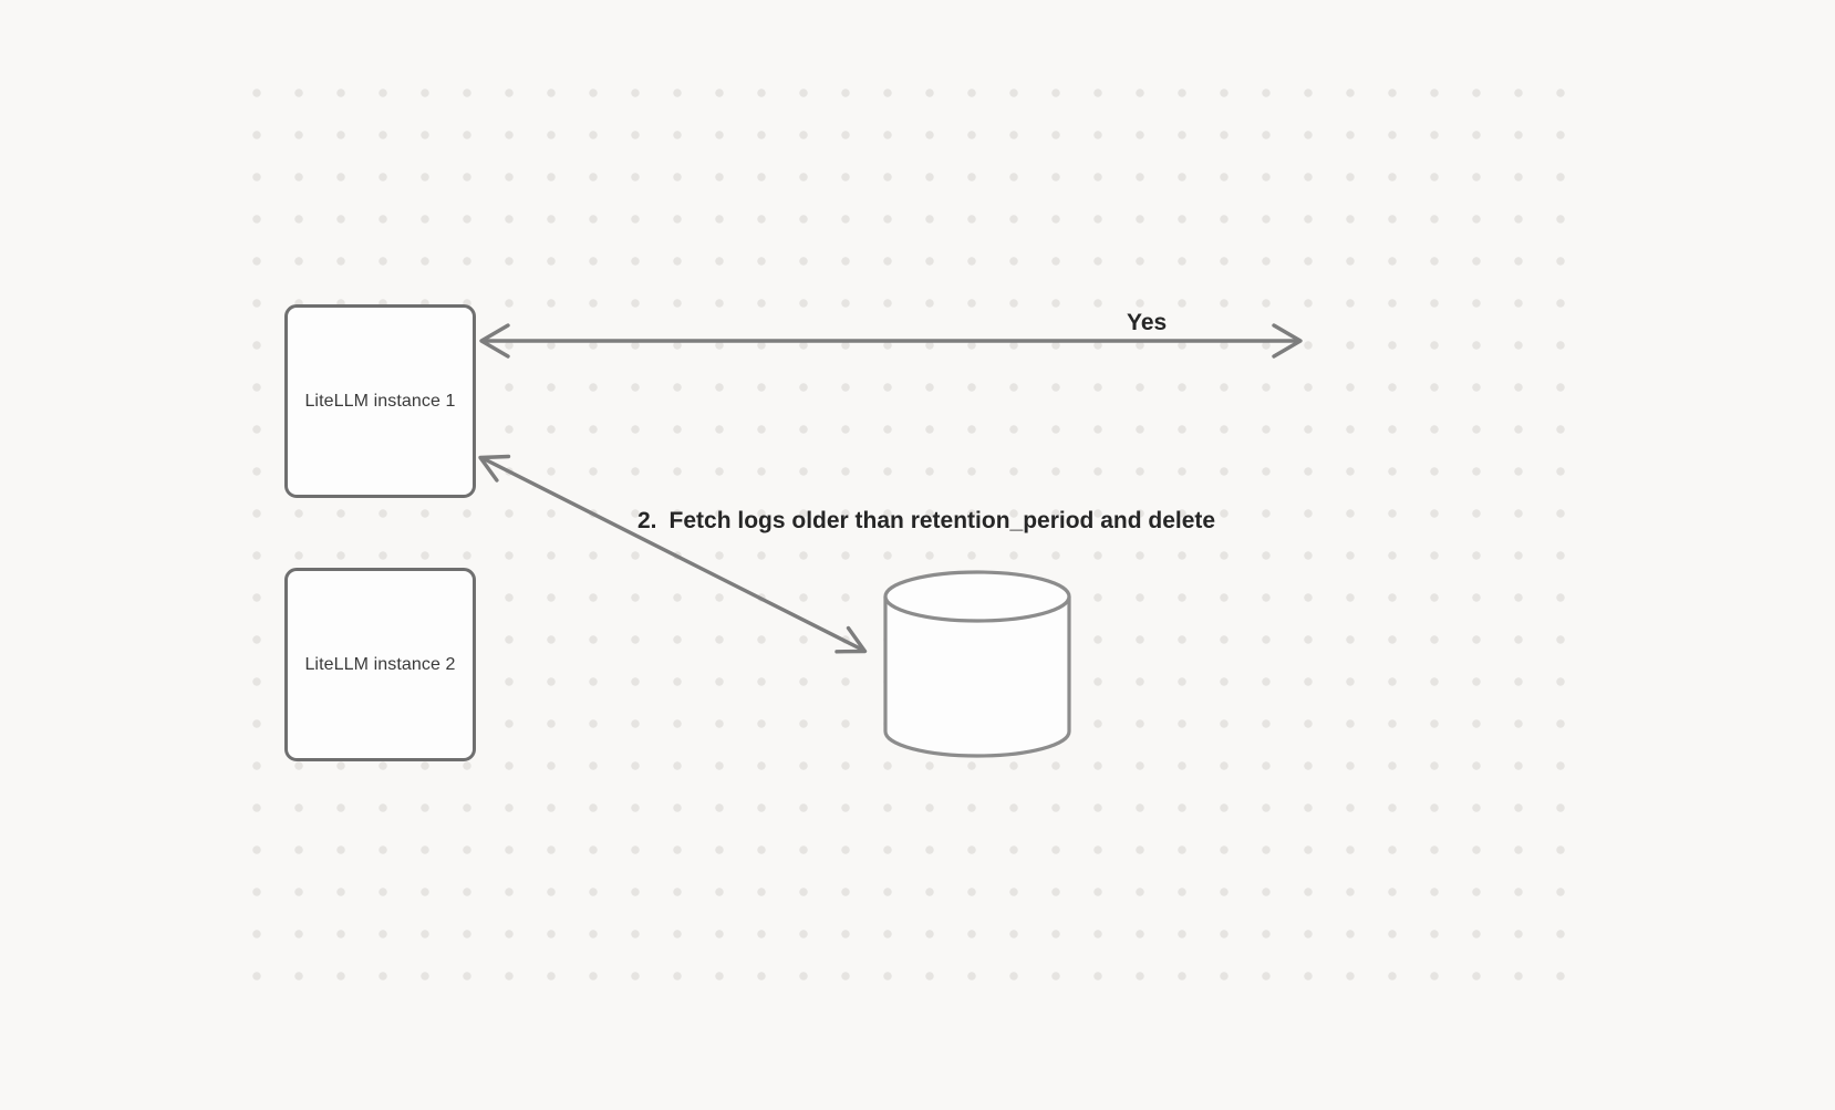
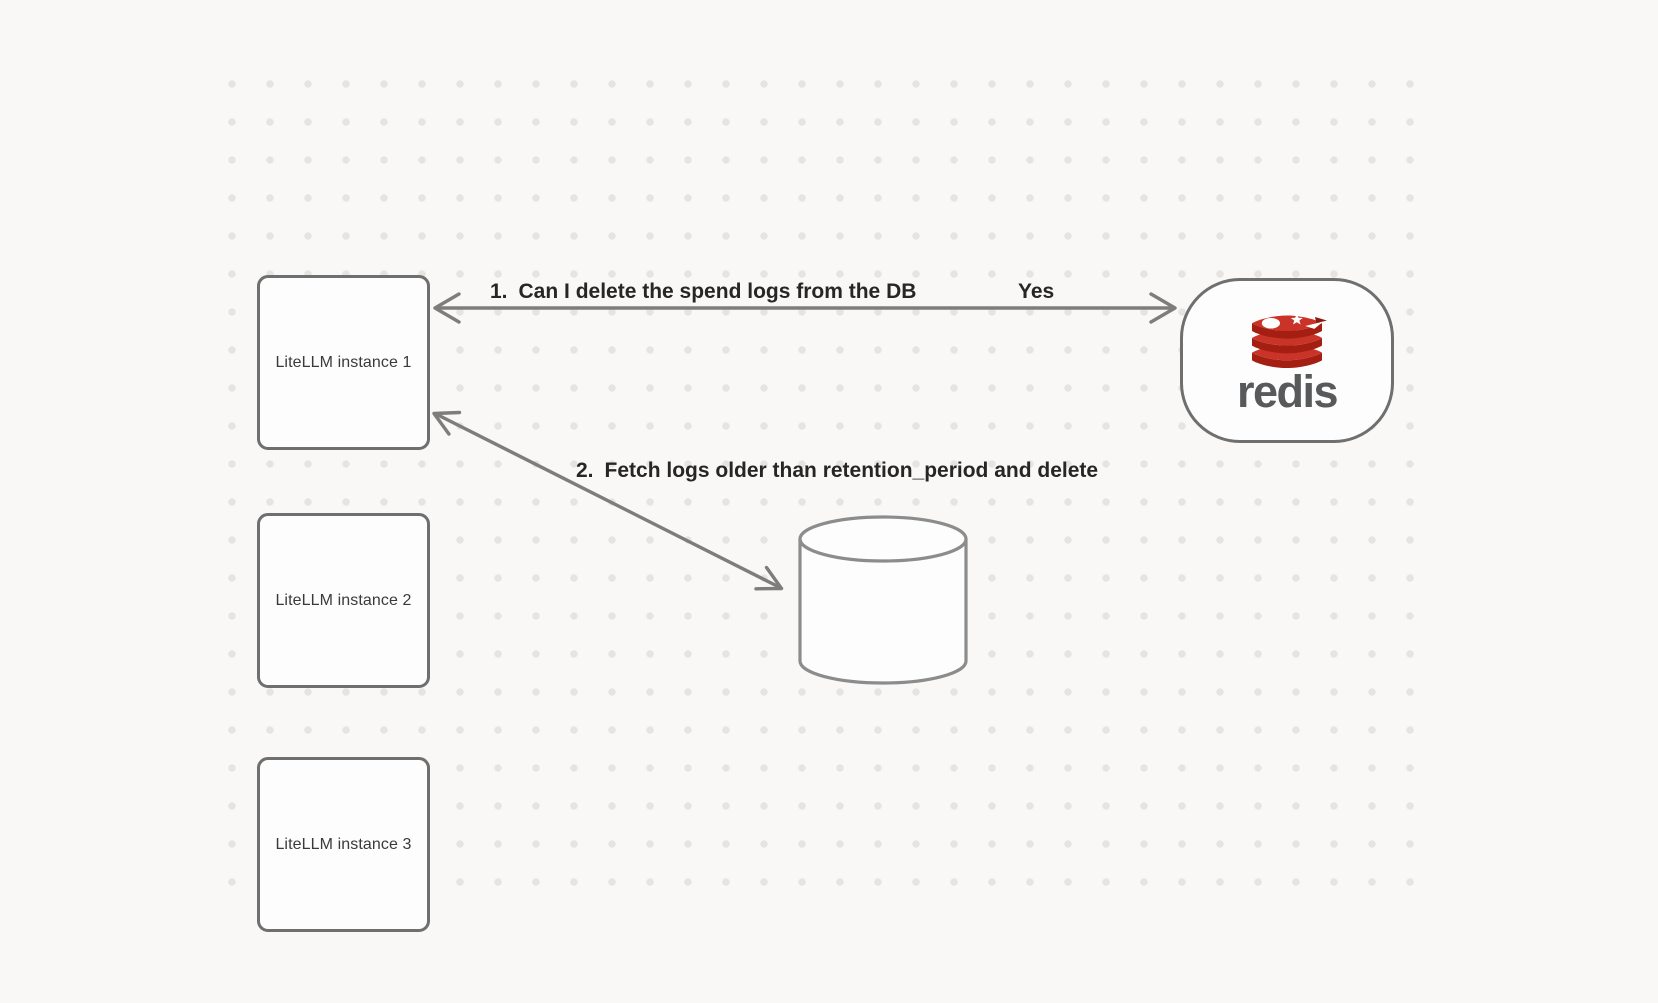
  LiteLLM instance 1
  LiteLLM instance 2
+ LiteLLM instance 3
+ redis
+ 1.
+ Can I delete the spend logs from the DB
  Yes
  2.
  Fetch logs older than retention_period and delete
